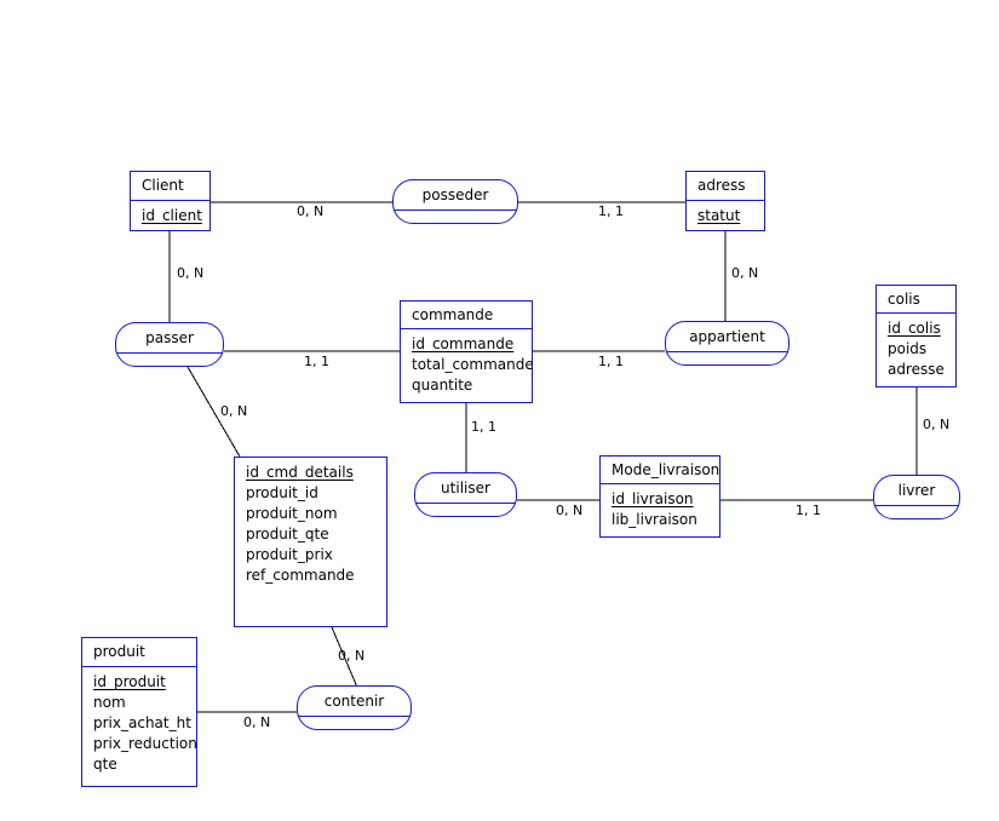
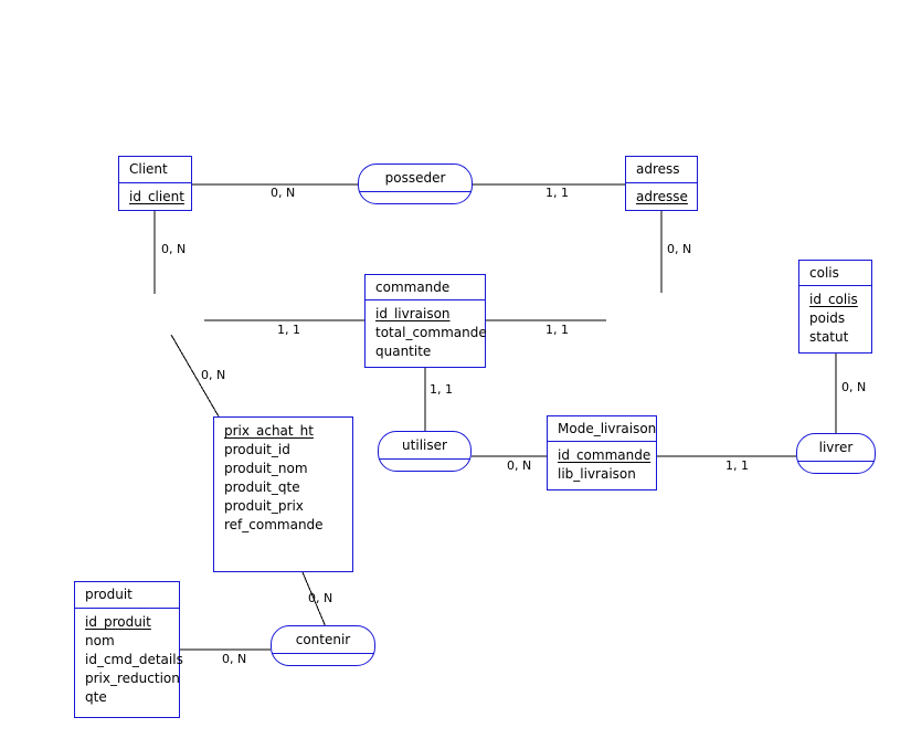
  Client
  id_client
  adress
- statut
+ adresse
  commande
- id_commande
+ id_livraison
  total_commande
  quantite
  colis
  id_colis
  poids
- adresse
+ statut
- id_cmd_details
+ prix_achat_ht
  produit_id
  produit_nom
  produit_qte
  produit_prix
  ref_commande
  Mode_livraison
- id_livraison
+ id_commande
  lib_livraison
  produit
  id_produit
  nom
- prix_achat_ht
+ id_cmd_details
  prix_reduction
  qte
  posseder
- passer
- appartient
  utiliser
  livrer
  contenir
  0, N
  1, 1
  0, N
  0, N
  1, 1
  1, 1
  0, N
  1, 1
  0, N
  1, 1
  0, N
  0, N
  0, N
